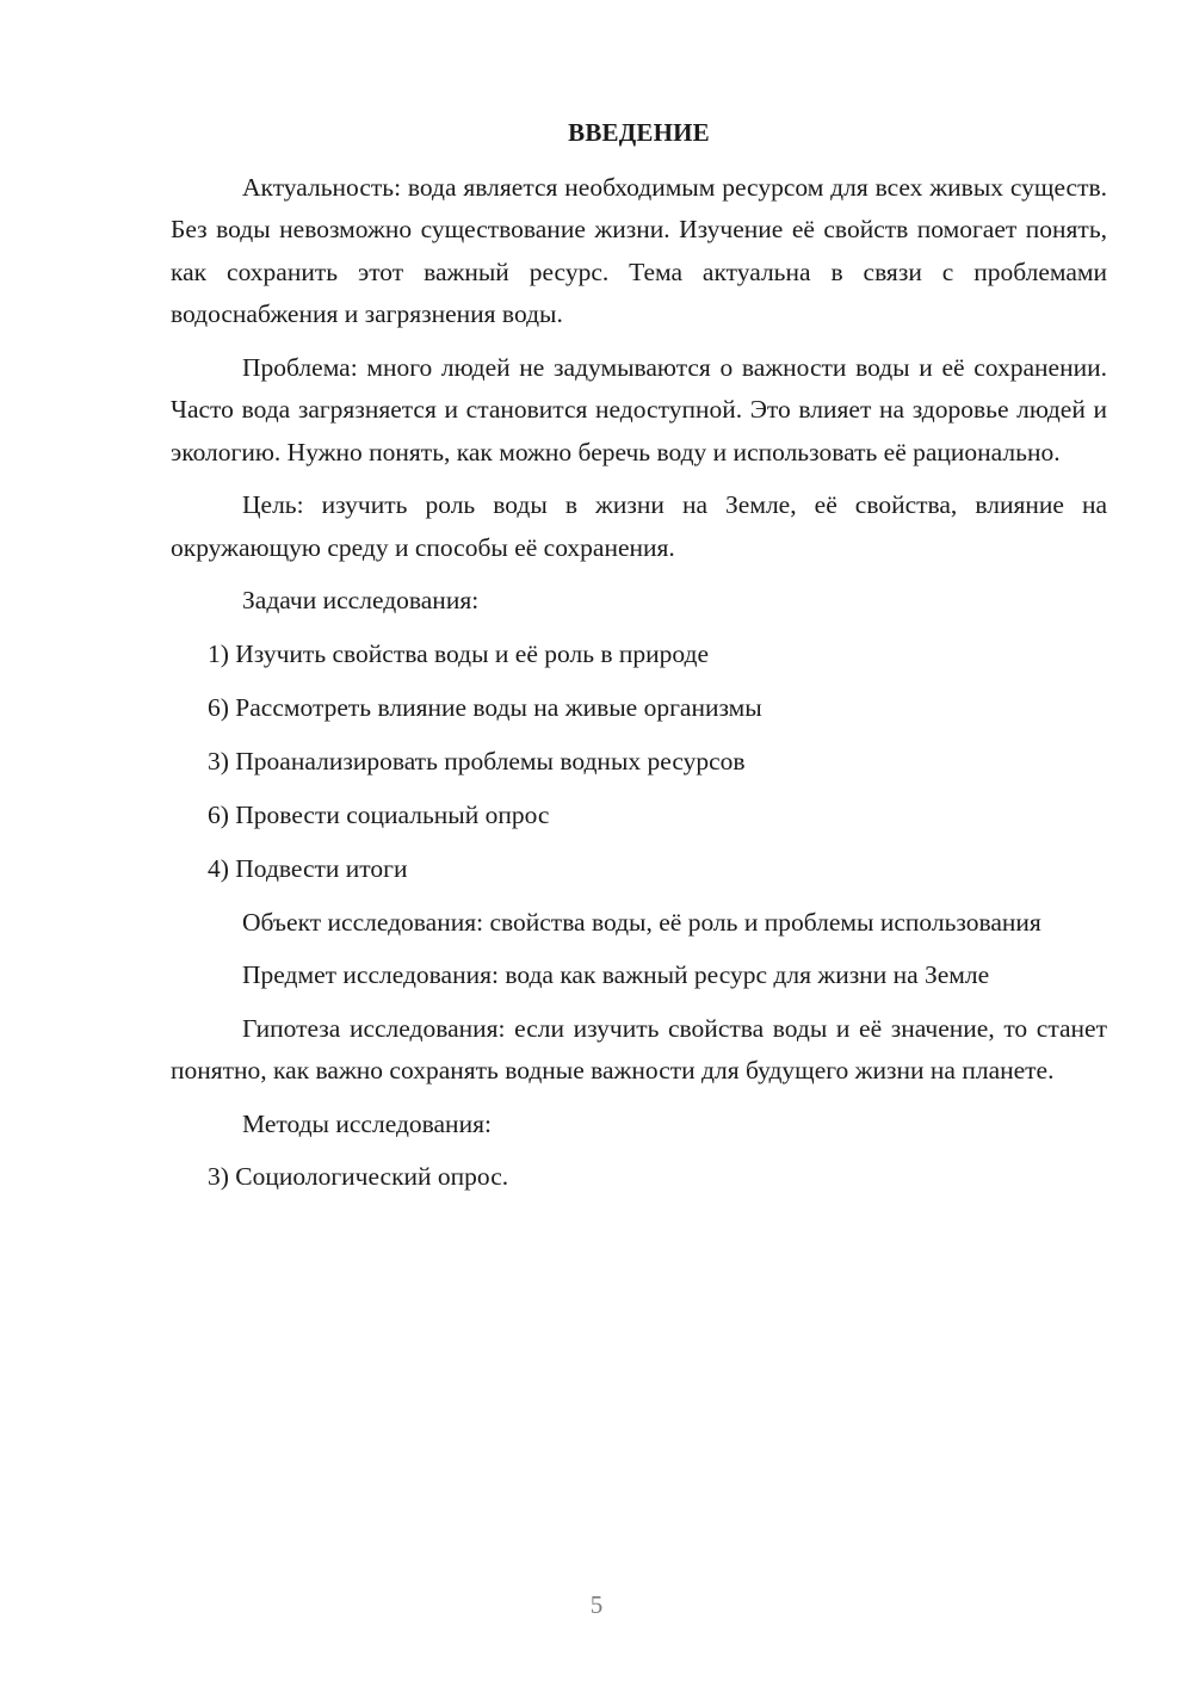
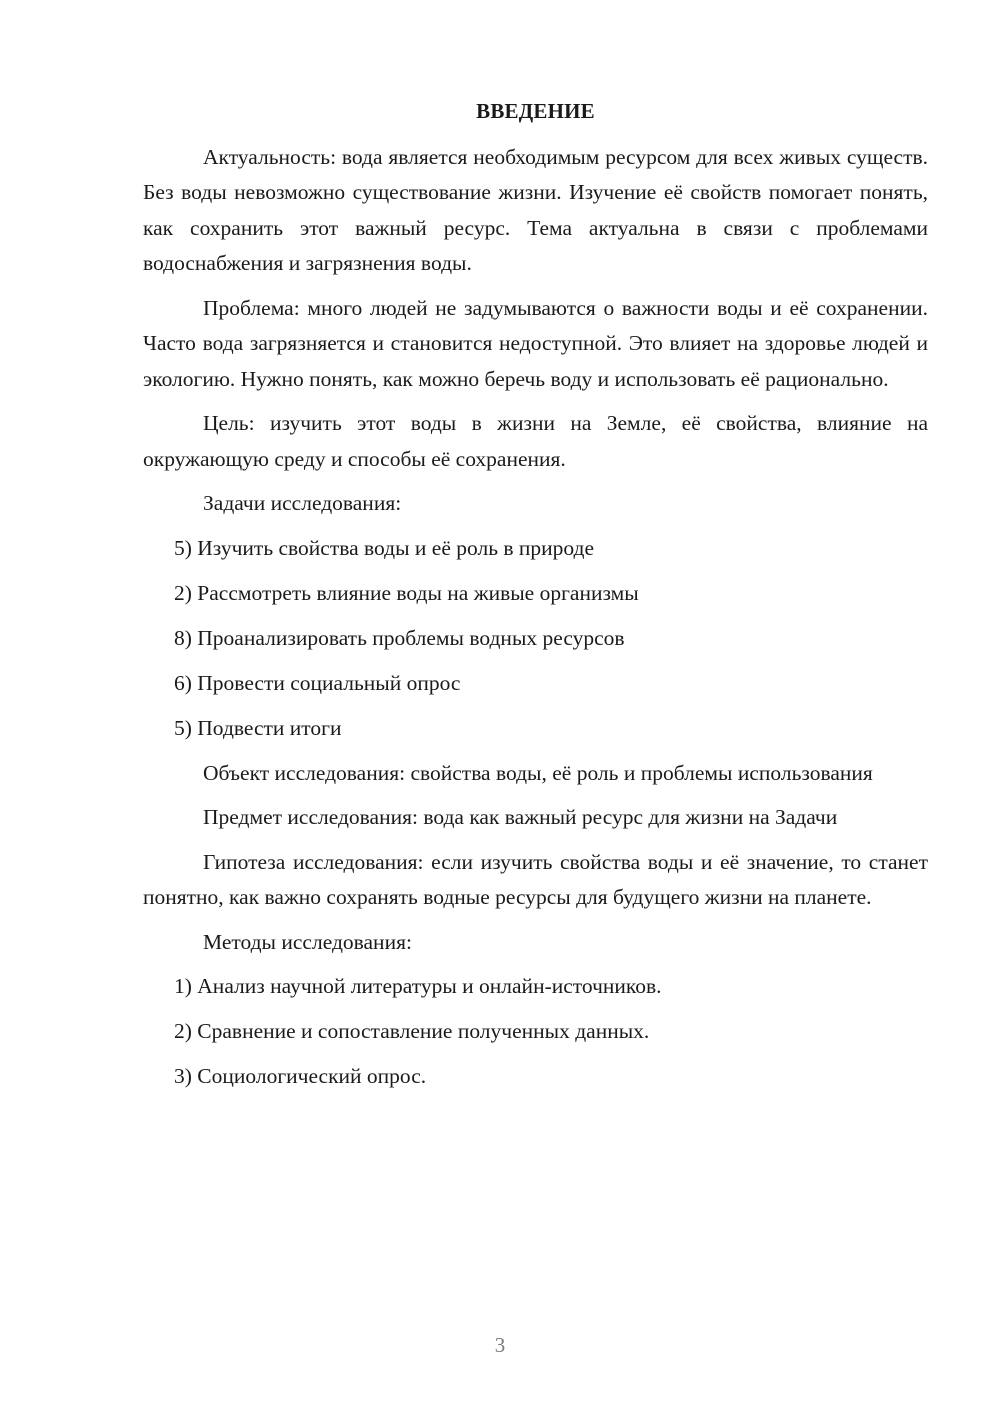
  ВВЕДЕНИЕ
  Актуальность: вода является необходимым ресурсом для всех живых существ. Без воды невозможно существование жизни. Изучение её свойств помогает понять, как сохранить этот важный ресурс. Тема актуальна в связи с проблемами водоснабжения и загрязнения воды.
  Проблема: много людей не задумываются о важности воды и её сохранении. Часто вода загрязняется и становится недоступной. Это влияет на здоровье людей и экологию. Нужно понять, как можно беречь воду и использовать её рационально.
- Цель: изучить роль воды в жизни на Земле, её свойства, влияние на окружающую среду и способы её сохранения.
+ Цель: изучить этот воды в жизни на Земле, её свойства, влияние на окружающую среду и способы её сохранения.
  Задачи исследования:
- 1) Изучить свойства воды и её роль в природе
+ 5) Изучить свойства воды и её роль в природе
- 6) Рассмотреть влияние воды на живые организмы
+ 2) Рассмотреть влияние воды на живые организмы
- 3) Проанализировать проблемы водных ресурсов
+ 8) Проанализировать проблемы водных ресурсов
  6) Провести социальный опрос
- 4) Подвести итоги
+ 5) Подвести итоги
  Объект исследования: свойства воды, её роль и проблемы использования
- Предмет исследования: вода как важный ресурс для жизни на Земле
+ Предмет исследования: вода как важный ресурс для жизни на Задачи
- Гипотеза исследования: если изучить свойства воды и её значение, то станет понятно, как важно сохранять водные важности для будущего жизни на планете.
+ Гипотеза исследования: если изучить свойства воды и её значение, то станет понятно, как важно сохранять водные ресурсы для будущего жизни на планете.
  Методы исследования:
+ 1) Анализ научной литературы и онлайн-источников.
+ 2) Сравнение и сопоставление полученных данных.
  3) Социологический опрос.
- 5
+ 3
